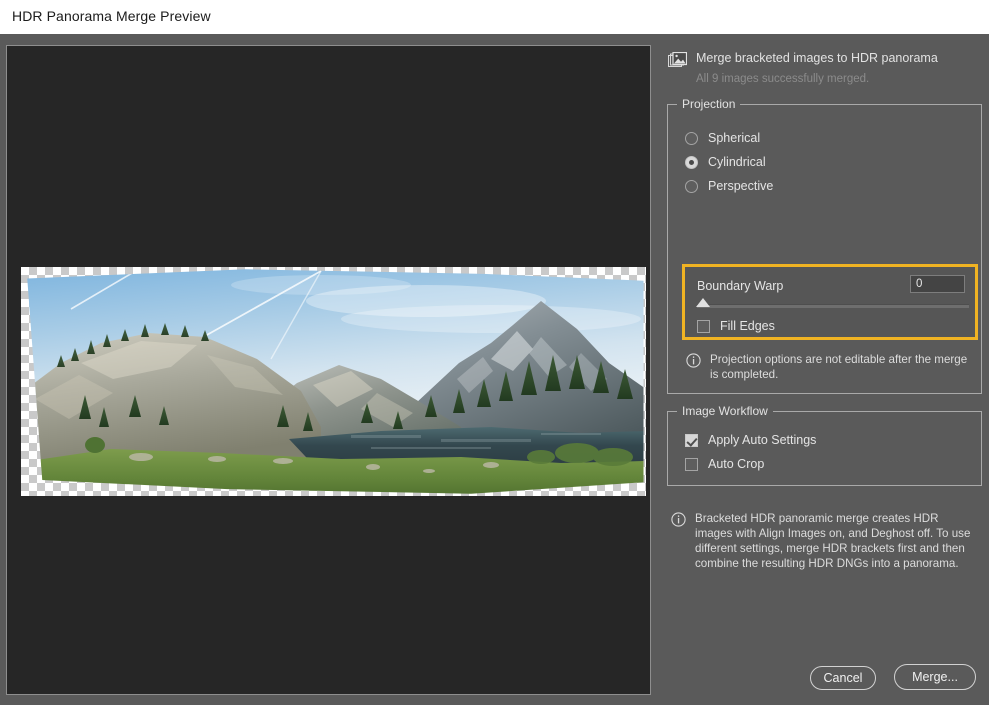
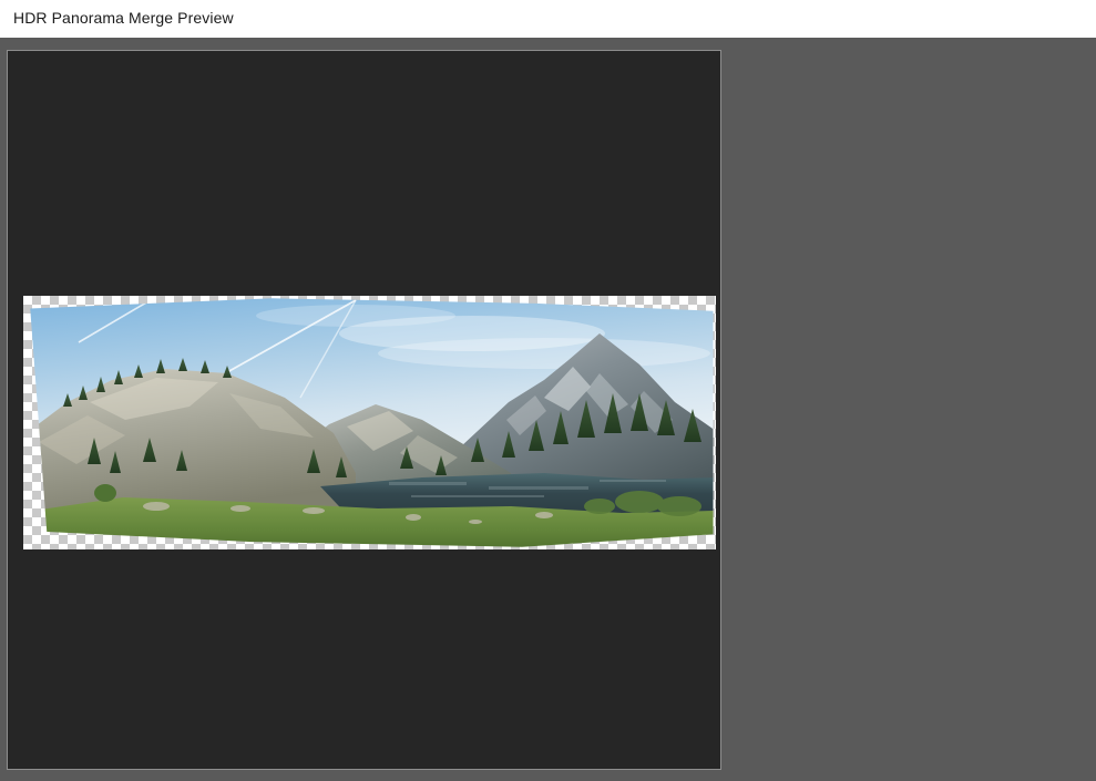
  HDR Panorama Merge Preview
- Merge bracketed images to HDR panorama
- All 9 images successfully merged.
- Projection
- Spherical
- Cylindrical
- Perspective
- Boundary Warp
- 0
- Fill Edges
- Projection options are not editable after the merge is completed.
- Image Workflow
- Apply Auto Settings
- Auto Crop
- Bracketed HDR panoramic merge creates HDR images with Align Images on, and Deghost off. To use different settings, merge HDR brackets first and then combine the resulting HDR DNGs into a panorama.
- Cancel
- Merge...
